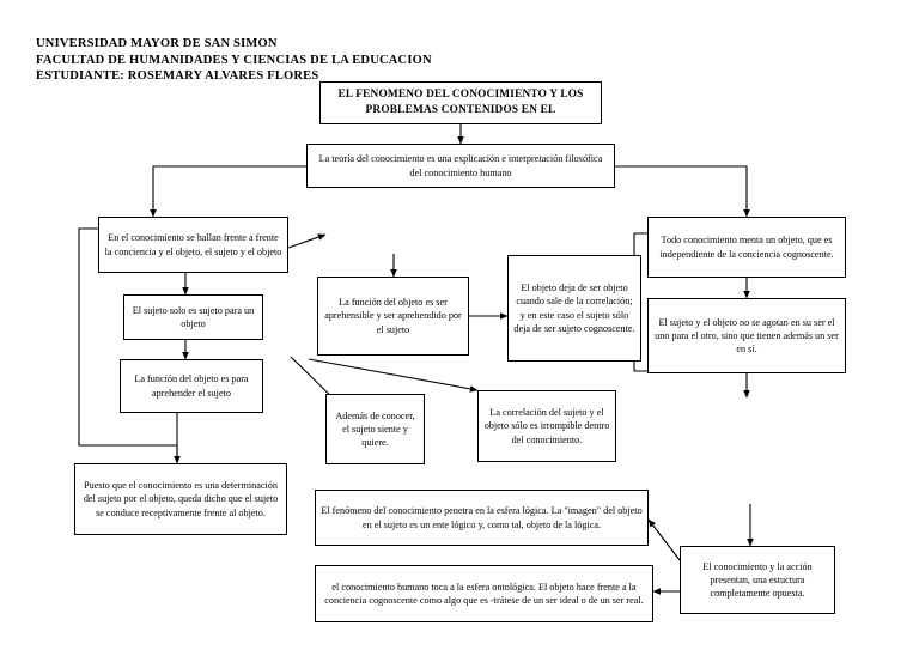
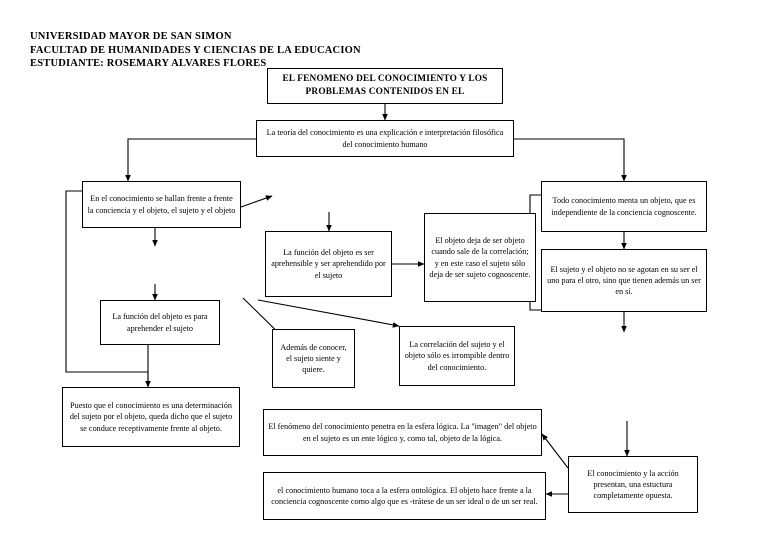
  UNIVERSIDAD MAYOR DE SAN SIMON
  FACULTAD DE HUMANIDADES Y CIENCIAS DE LA EDUCACION
  ESTUDIANTE: ROSEMARY ALVARES FLORES
  EL FENOMENO DEL CONOCIMIENTO Y LOS PROBLEMAS CONTENIDOS EN EL
  La teoría del conocimiento es una explicación e interpretación filosófica del conocimiento humano
  En el conocimiento se hallan frente a frente la conciencia y el objeto, el sujeto y el objeto
- El sujeto solo es sujeto para un objeto
  La función del objeto es para aprehender el sujeto
  Puesto que el conocimiento es una determinación del sujeto por el objeto, queda dicho que el sujeto se conduce receptivamente frente al objeto.
  La función del objeto es ser aprehensible y ser aprehendido por el sujeto
  Además de conocer, el sujeto siente y quiere.
  El objeto deja de ser objeto cuando sale de la correlación; y en este caso el sujeto sólo deja de ser sujeto cognoscente.
  La correlación del sujeto y el objeto sólo es irrompible dentro del conocimiento.
  Todo conocimiento menta un objeto, que es independiente de la conciencia cognoscente.
  El sujeto y el objeto no se agotan en su ser el uno para el otro, sino que tienen además un ser en sí.
  El fenómeno del conocimiento penetra en la esfera lógica. La "imagen" del objeto en el sujeto es un ente lógico y, como tal, objeto de la lógica.
  el conocimiento humano toca a la esfera ontológica. El objeto hace frente a la conciencia cognoscente como algo que es -trátese de un ser ideal o de un ser real.
  El conocimiento y la acción presentan, una estuctura completamente opuesta.
